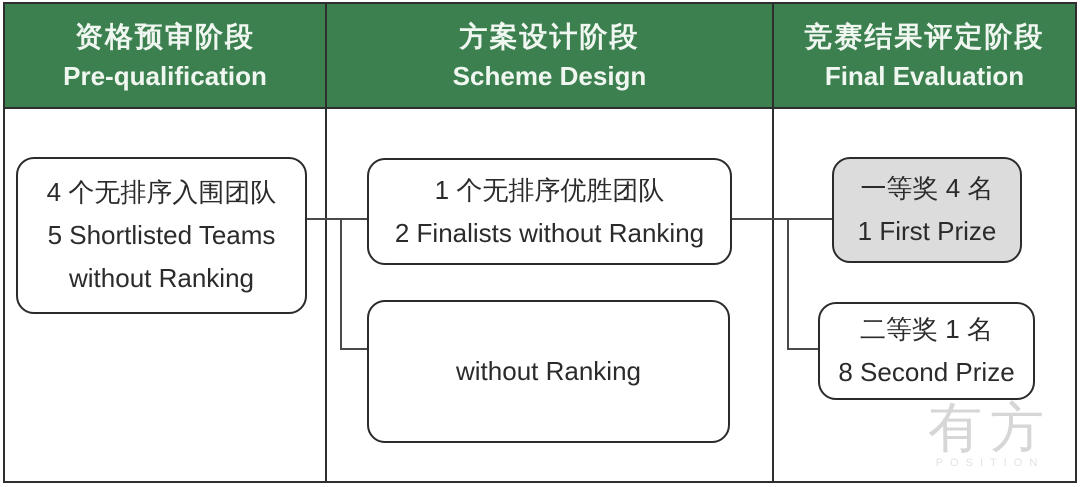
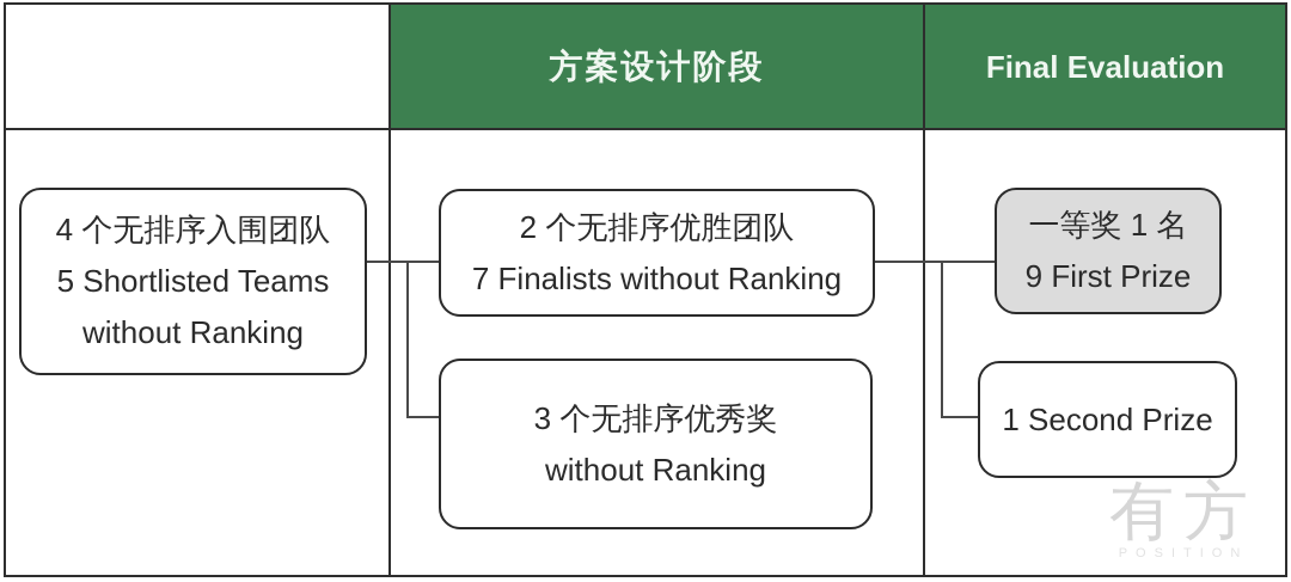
- 资格预审阶段
- Pre-qualification
  方案设计阶段
- Scheme Design
- 竞赛结果评定阶段
  Final Evaluation
  4 个无排序入围团队
  5 Shortlisted Teams
  without Ranking
- 1 个无排序优胜团队
+ 2 个无排序优胜团队
- 2 Finalists without Ranking
+ 7 Finalists without Ranking
+ 3 个无排序优秀奖
  without Ranking
- 一等奖 4 名
+ 一等奖 1 名
- 1 First Prize
+ 9 First Prize
- 二等奖 1 名
- 8 Second Prize
+ 1 Second Prize
  有方
  POSITION
